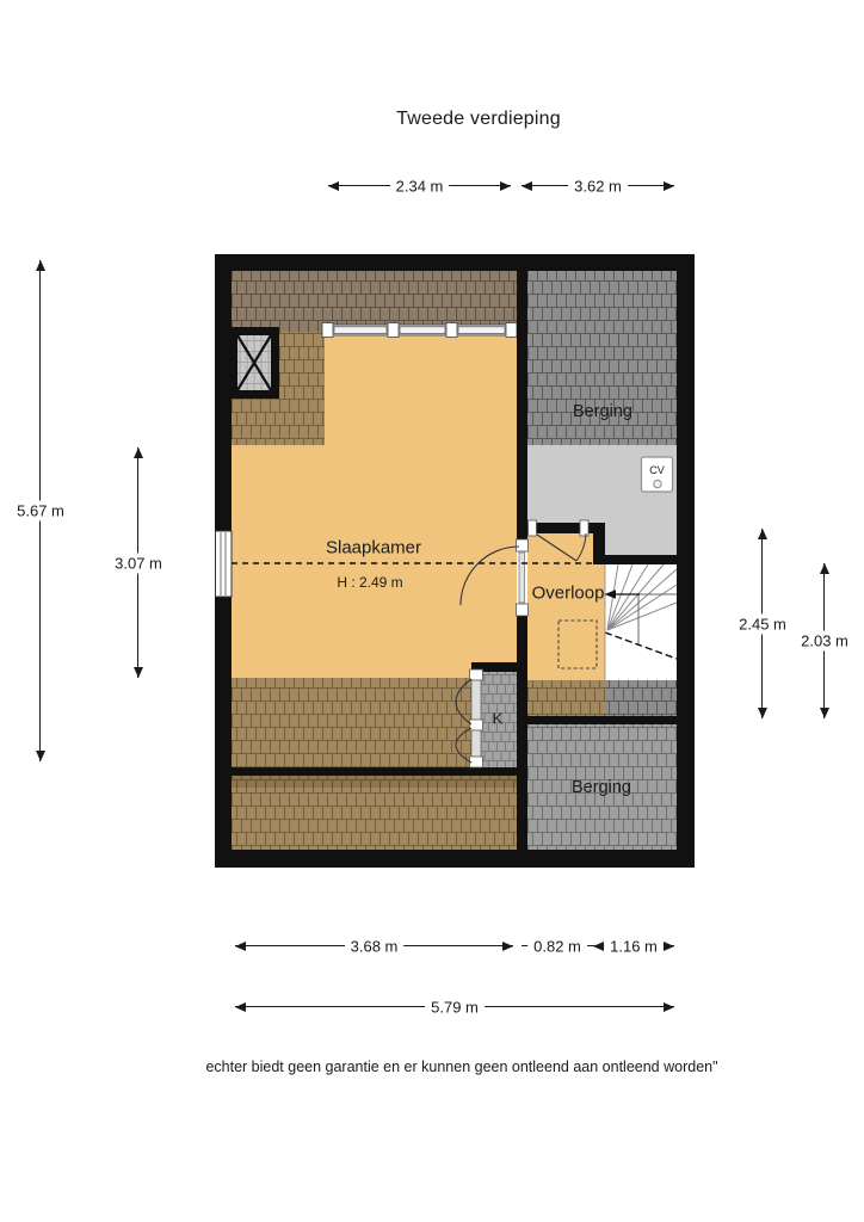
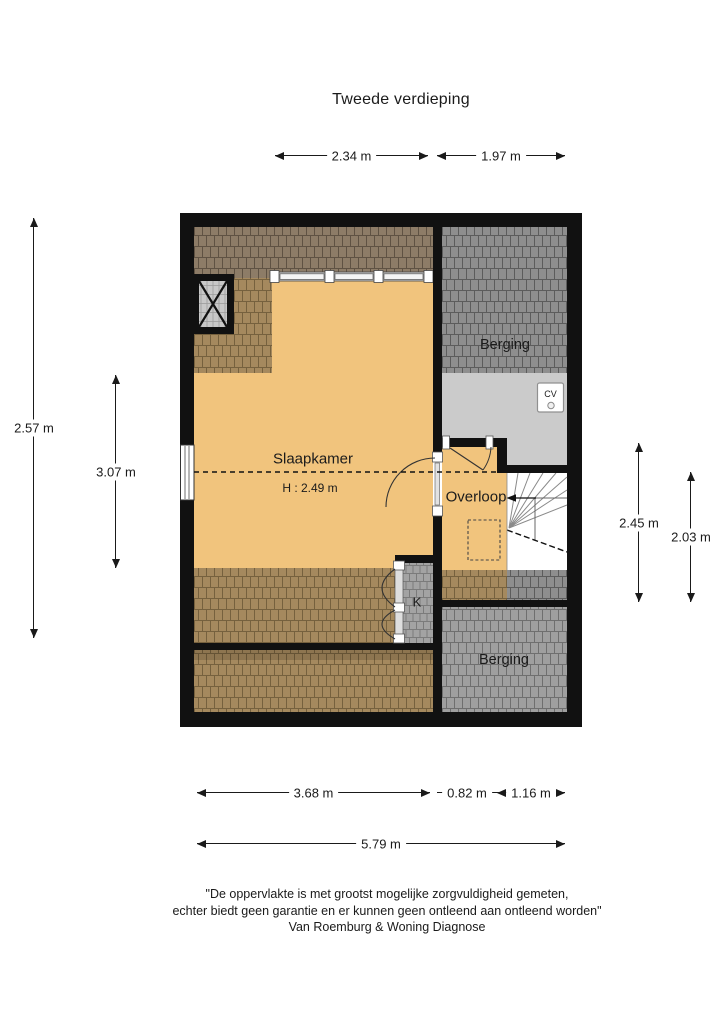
  Tweede verdieping
  2.34 m
- 3.62 m
+ 1.97 m
- 5.67 m
+ 2.57 m
  3.07 m
  2.45 m
  2.03 m
  3.68 m
  0.82 m
  1.16 m
  5.79 m
  Slaapkamer
  H : 2.49 m
  Berging
  Overloop
  K
  Berging
  CV
+ "De oppervlakte is met grootst mogelijke zorgvuldigheid gemeten,
  echter biedt geen garantie en er kunnen geen ontleend aan ontleend worden"
+ Van Roemburg & Woning Diagnose
